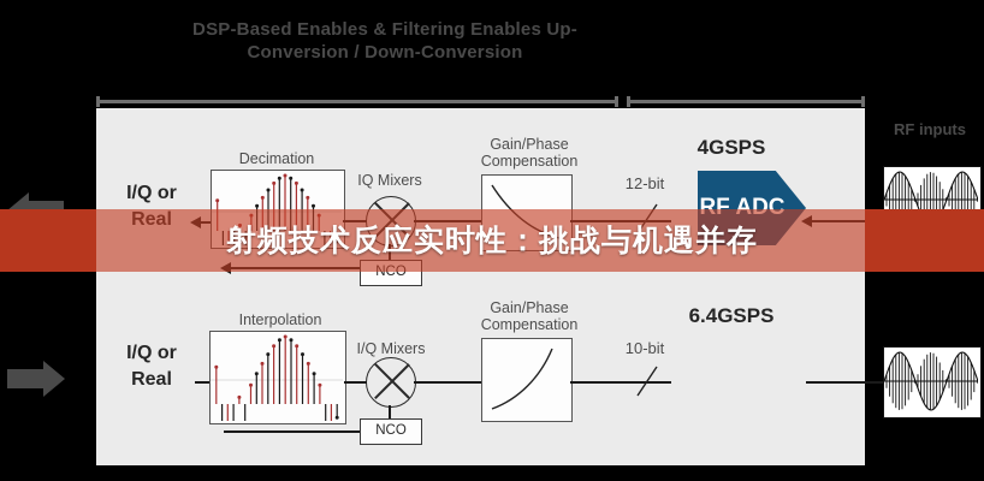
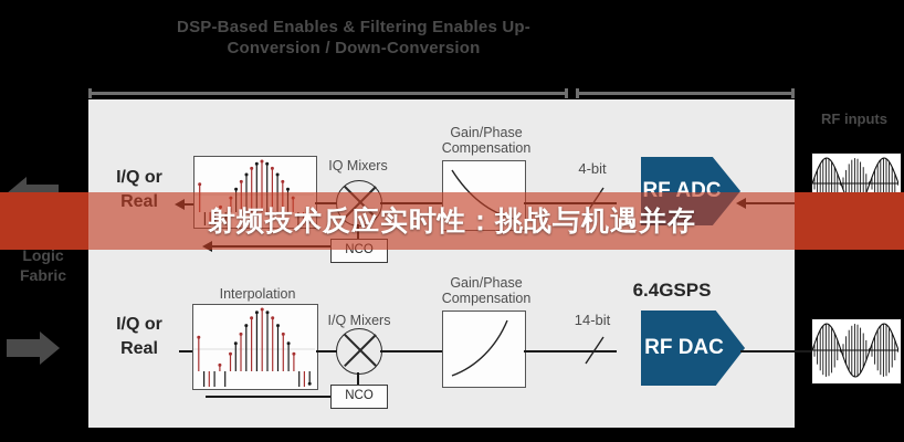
  DSP-Based Enables & Filtering Enables Up-Conversion / Down-Conversion
+ Logic Fabric
  I/Q or Real
- Decimation
  IQ Mixers
  NCO
  Gain/Phase
  Compensation
- 12-bit
+ 4-bit
- 4GSPS
  RF ADC
  RF inputs
  I/Q or Real
  Interpolation
  I/Q Mixers
  NCO
  Gain/Phase
  Compensation
- 10-bit
+ 14-bit
  6.4GSPS
+ RF DAC
  射频技术反应实时性：挑战与机遇并存
